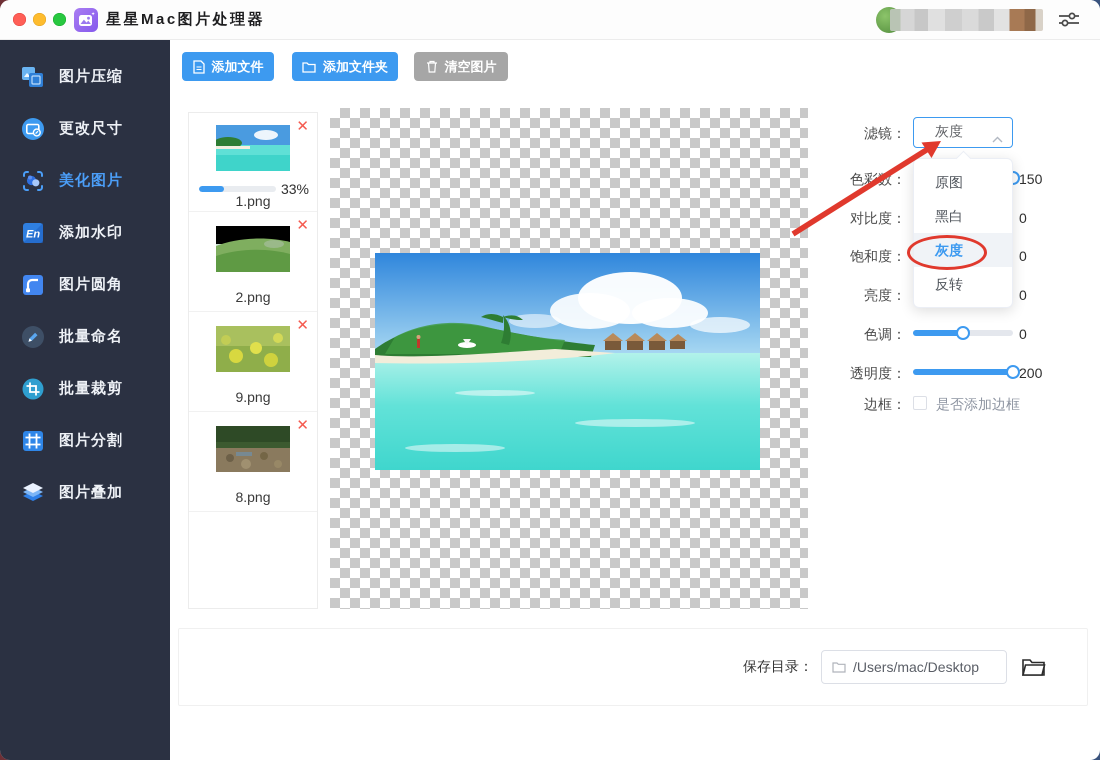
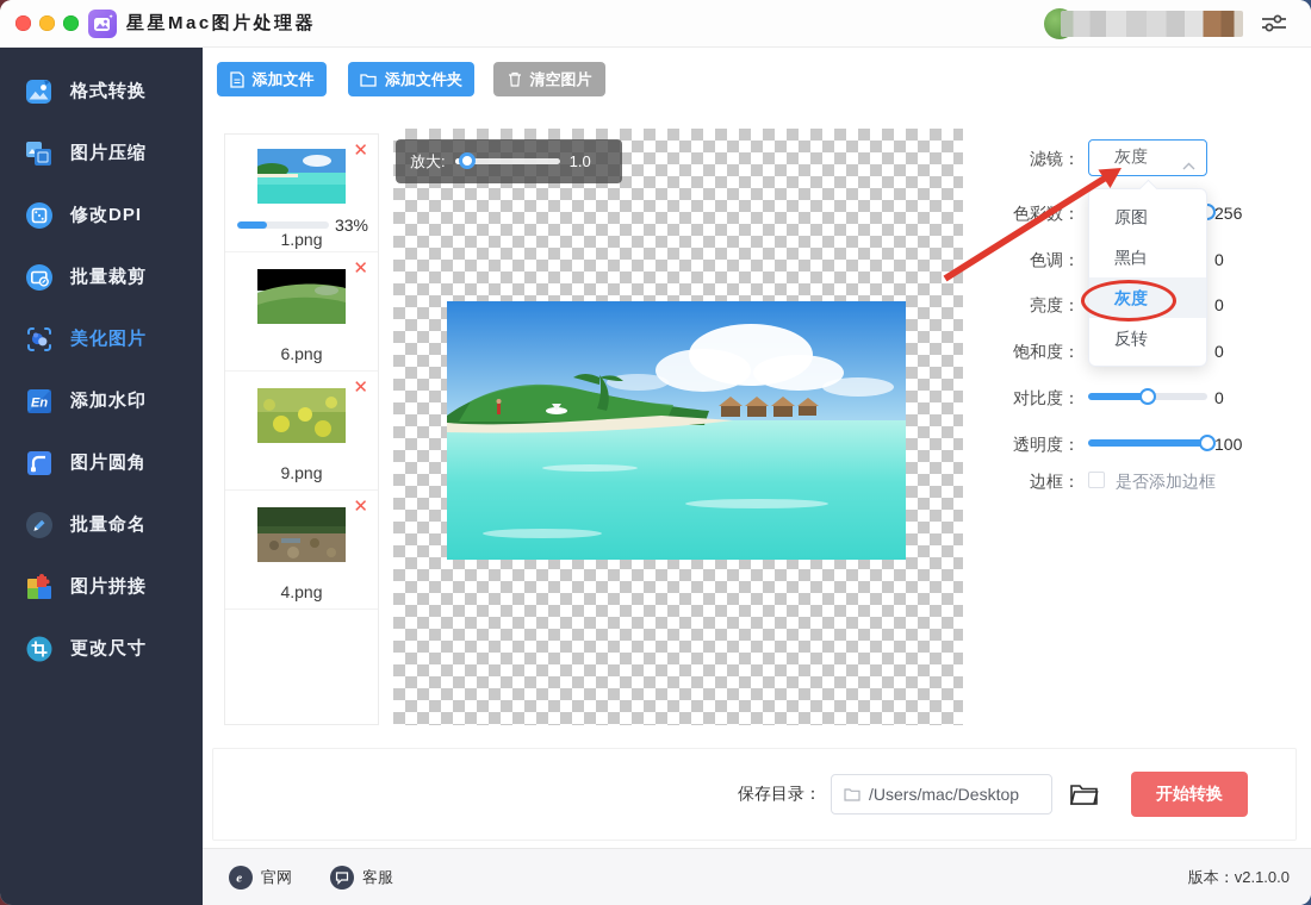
  星星Mac图片处理器
+ 格式转换
  图片压缩
+ 修改DPI
- 更改尺寸
+ 批量裁剪
  美化图片
  En
  添加水印
  图片圆角
  批量命名
+ 图片拼接
- 批量裁剪
+ 更改尺寸
- 图片分割
- 图片叠加
  添加文件
  添加文件夹
  清空图片
  ✕
  33%
  1.png
  ✕
- 2.png
+ 6.png
  ✕
  9.png
  ✕
- 8.png
+ 4.png
+ 放大:
+ 1.0
  滤镜：
  灰度
  色彩：
- 150
+ 256
- 对比度：
+ 色调：
  0
- 饱和度：
+ 亮度：
  0
- 亮度：
+ 饱和度：
  0
- 色调：
+ 对比度：
  0
  透明度：
- 200
+ 100
  边框：
  是否添加边框
  原图
  黑白
  灰度
  反转
  保存目录：
  /Users/mac/Desktop
+ 开始转换
+ e
+ 官网
+ 客服
+ 版本：v2.1.0.0
